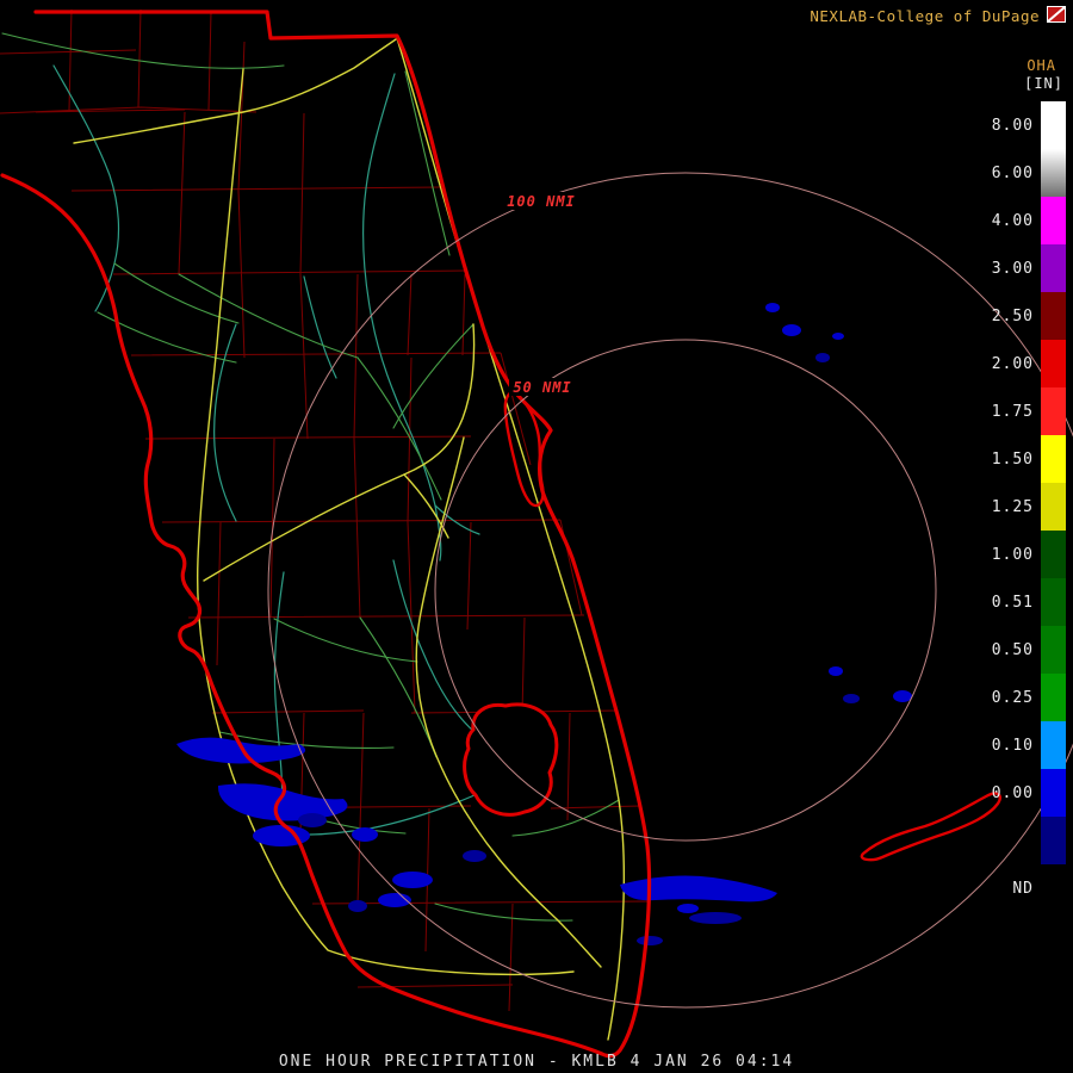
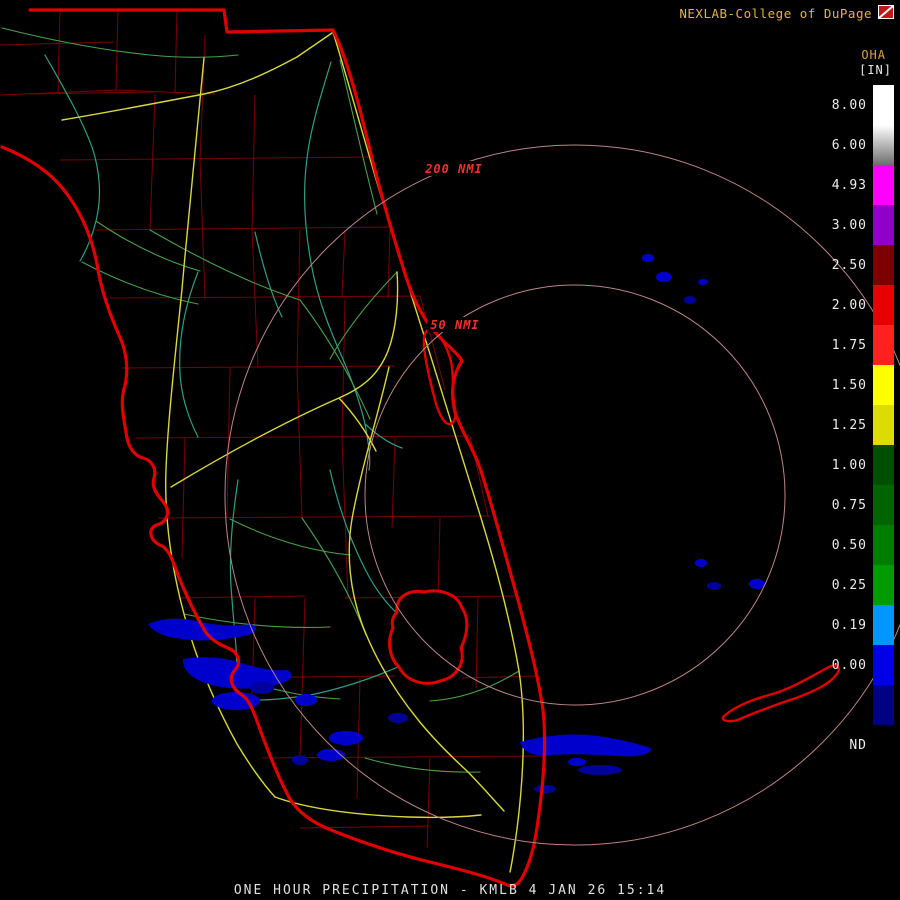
- 100 NMI
+ 200 NMI
  50 NMI
  NEXLAB-College of DuPage
  OHA
  [IN]
  8.00
  6.00
- 4.00
+ 4.93
  3.00
  2.50
  2.00
  1.75
  1.50
  1.25
  1.00
- 0.51
+ 0.75
  0.50
  0.25
- 0.10
+ 0.19
  0.00
  ND
- ONE HOUR PRECIPITATION - KMLB 4 JAN 26 04:14
+ ONE HOUR PRECIPITATION - KMLB 4 JAN 26 15:14
